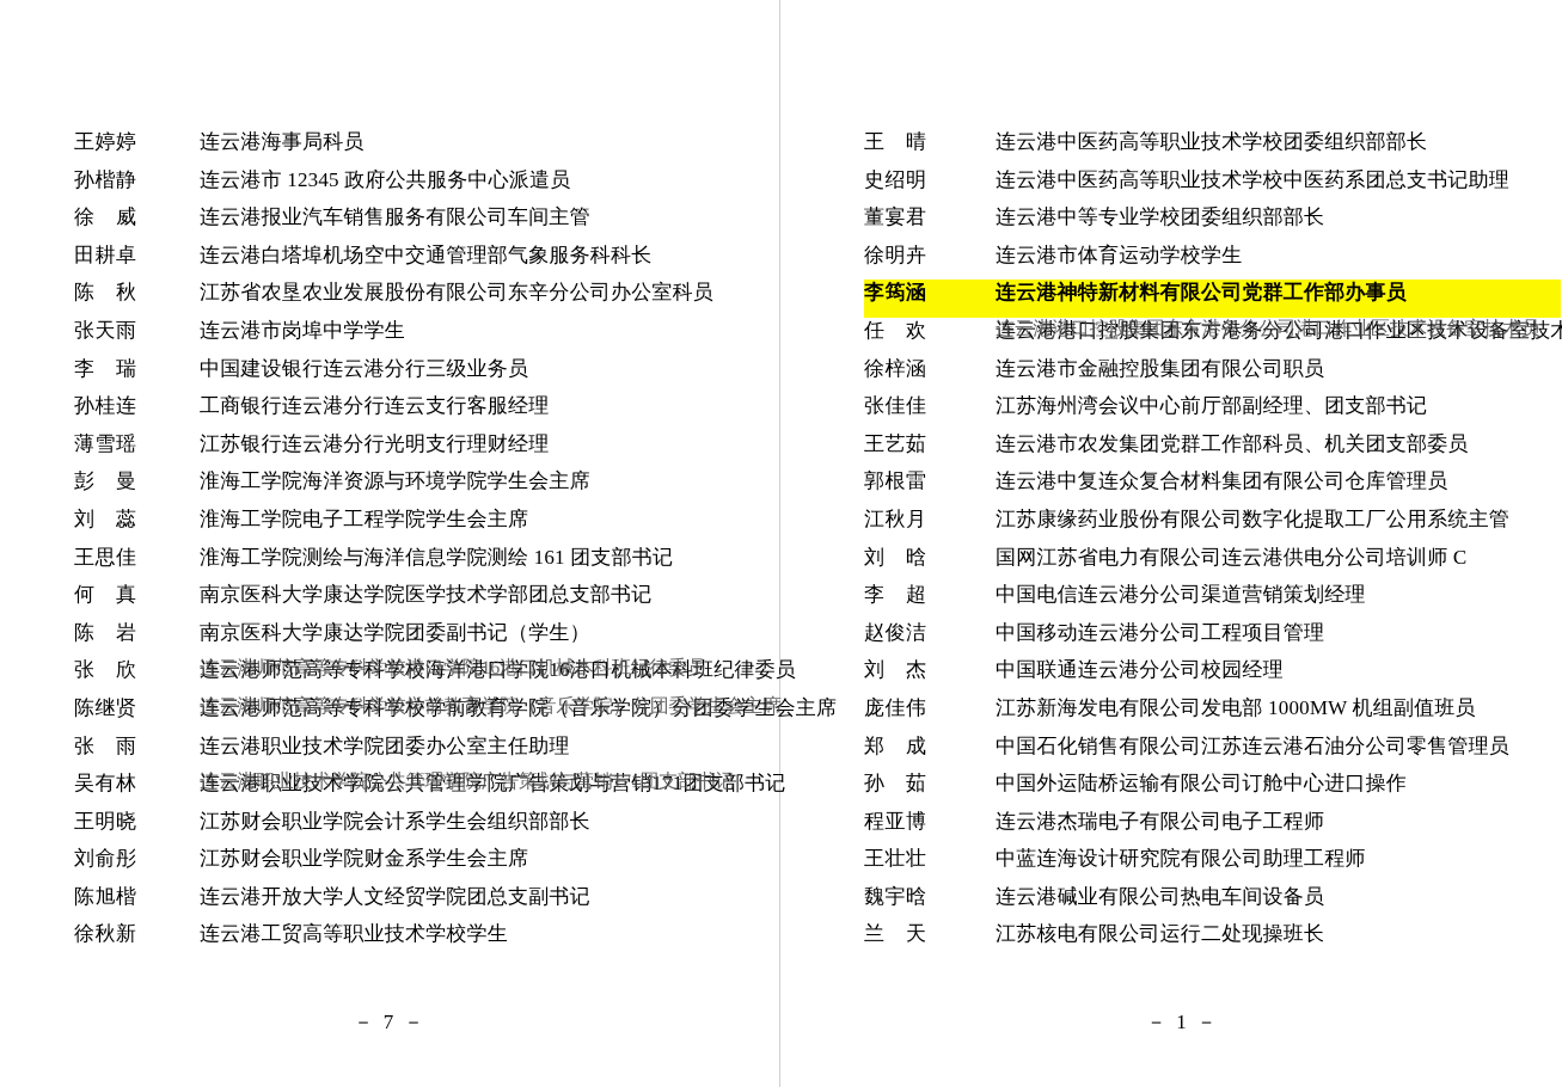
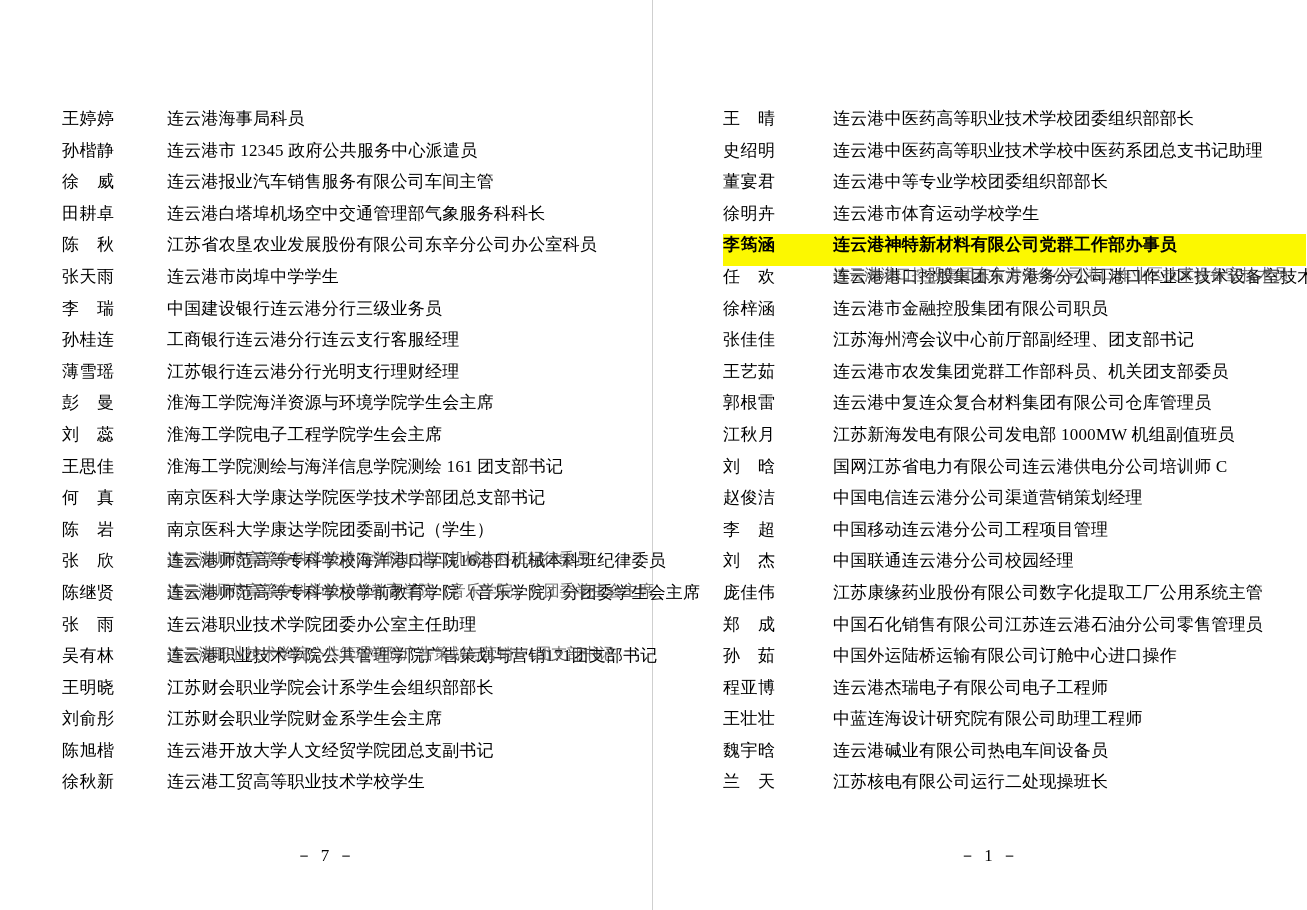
  王婷婷
  连云港海事局科员
  孙楷静
  连云港市 12345 政府公共服务中心派遣员
  徐 威
  连云港报业汽车销售服务有限公司车间主管
  田耕卓
  连云港白塔埠机场空中交通管理部气象服务科科长
  陈 秋
  江苏省农垦农业发展股份有限公司东辛分公司办公室科员
  张天雨
  连云港市岗埠中学学生
  李 瑞
  中国建设银行连云港分行三级业务员
  孙桂连
  工商银行连云港分行连云支行客服经理
  薄雪瑶
  江苏银行连云港分行光明支行理财经理
  彭 曼
  淮海工学院海洋资源与环境学院学生会主席
  刘 蕊
  淮海工学院电子工程学院学生会主席
  王思佳
  淮海工学院测绘与海洋信息学院测绘 161 团支部书记
  何 真
  南京医科大学康达学院医学技术学部团总支部书记
  陈 岩
  南京医科大学康达学院团委副书记（学生）
  张 欣
  连云港师范高等专科学校海洋港口学院16港口机械本科班纪律委员
  连云港师范高等专科学校港口学院16港口机械本科班纪律委员
  陈继贤
  连云港师范高等专科学校学前教育学院（音乐学院）分团委学生会主席
  连云港师范高等专科学校学前教育学院（音乐学院）分团委学生会主席
  张 雨
  连云港职业技术学院团委办公室主任助理
  吴有林
  连云港职业技术学院公共管理学院广告策划与营销171团支部书记
  连云港职业技术学院公共管理学院广告策划与营销171团支部书记
  王明晓
  江苏财会职业学院会计系学生会组织部部长
  刘俞彤
  江苏财会职业学院财金系学生会主席
  陈旭楷
  连云港开放大学人文经贸学院团总支副书记
  徐秋新
  连云港工贸高等职业技术学校学生
  － 7 －
  王 晴
  连云港中医药高等职业技术学校团委组织部部长
  史绍明
  连云港中医药高等职业技术学校中医药系团总支书记助理
  董宴君
  连云港中等专业学校团委组织部部长
  徐明卉
  连云港市体育运动学校学生
  李筠涵
  连云港神特新材料有限公司党群工作部办事员
  任 欢
  连云港港口控股集团东方港务分公司港口作业区技术设备室技术
  连云港港口控股集团东方港务分公司港口作业区技术设备室技术员
  徐梓涵
  连云港市金融控股集团有限公司职员
  张佳佳
  江苏海州湾会议中心前厅部副经理、团支部书记
  王艺茹
  连云港市农发集团党群工作部科员、机关团支部委员
  郭根雷
  连云港中复连众复合材料集团有限公司仓库管理员
  江秋月
- 江苏康缘药业股份有限公司数字化提取工厂公用系统主管
+ 江苏新海发电有限公司发电部 1000MW 机组副值班员
  刘 晗
  国网江苏省电力有限公司连云港供电分公司培训师 C
- 李 超
+ 赵俊洁
  中国电信连云港分公司渠道营销策划经理
- 赵俊洁
+ 李 超
  中国移动连云港分公司工程项目管理
  刘 杰
  中国联通连云港分公司校园经理
  庞佳伟
- 江苏新海发电有限公司发电部 1000MW 机组副值班员
+ 江苏康缘药业股份有限公司数字化提取工厂公用系统主管
  郑 成
  中国石化销售有限公司江苏连云港石油分公司零售管理员
  孙 茹
  中国外运陆桥运输有限公司订舱中心进口操作
  程亚博
  连云港杰瑞电子有限公司电子工程师
  王壮壮
  中蓝连海设计研究院有限公司助理工程师
  魏宇晗
  连云港碱业有限公司热电车间设备员
  兰 天
  江苏核电有限公司运行二处现操班长
  － 1 －
